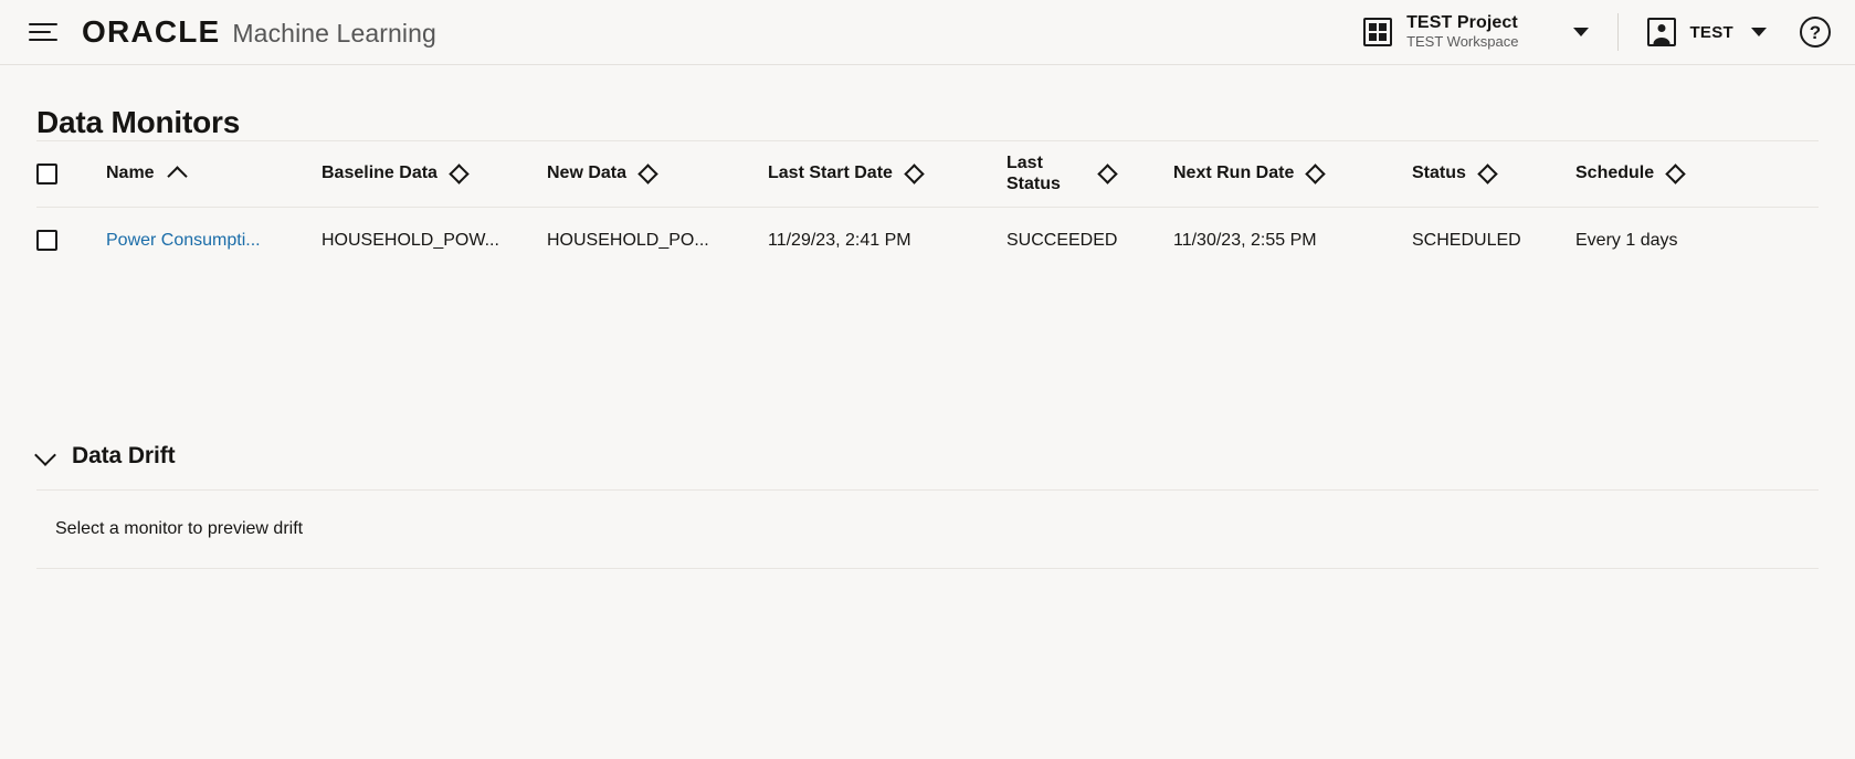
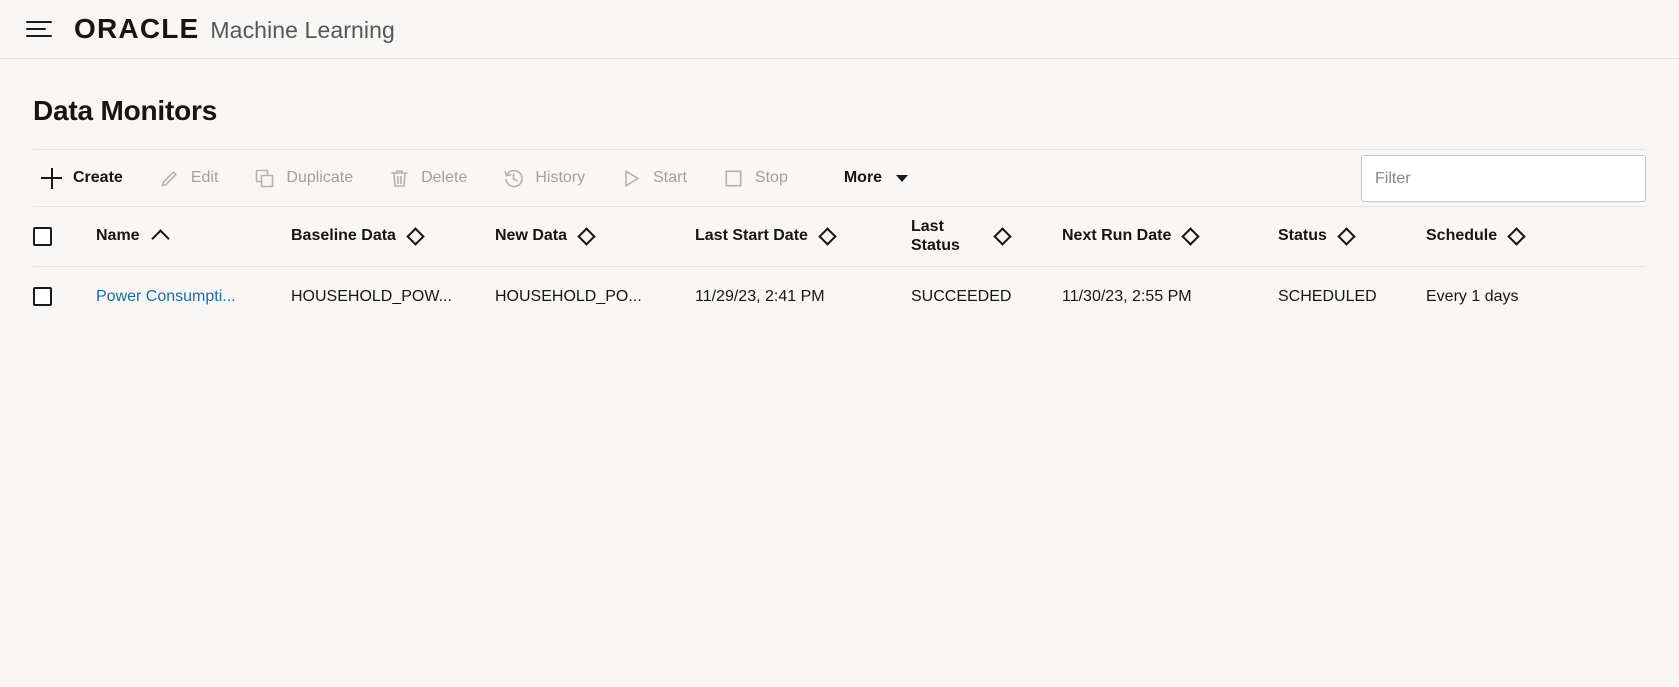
  ORACLE
  Machine Learning
- TEST Project
- TEST Workspace
- TEST
- ?
  Data Monitors
+ Create
+ Edit
+ Duplicate
+ Delete
+ History
+ Start
+ Stop
+ More
+ Filter
  	Name	Baseline Data	New Data	Last Start Date	Last Status	Next Run Date	Status	Schedule
  	Power Consumpti...	HOUSEHOLD_POW...	HOUSEHOLD_PO...	11/29/23, 2:41 PM	SUCCEEDED	11/30/23, 2:55 PM	SCHEDULED	Every 1 days
- Data Drift
- Select a monitor to preview drift
